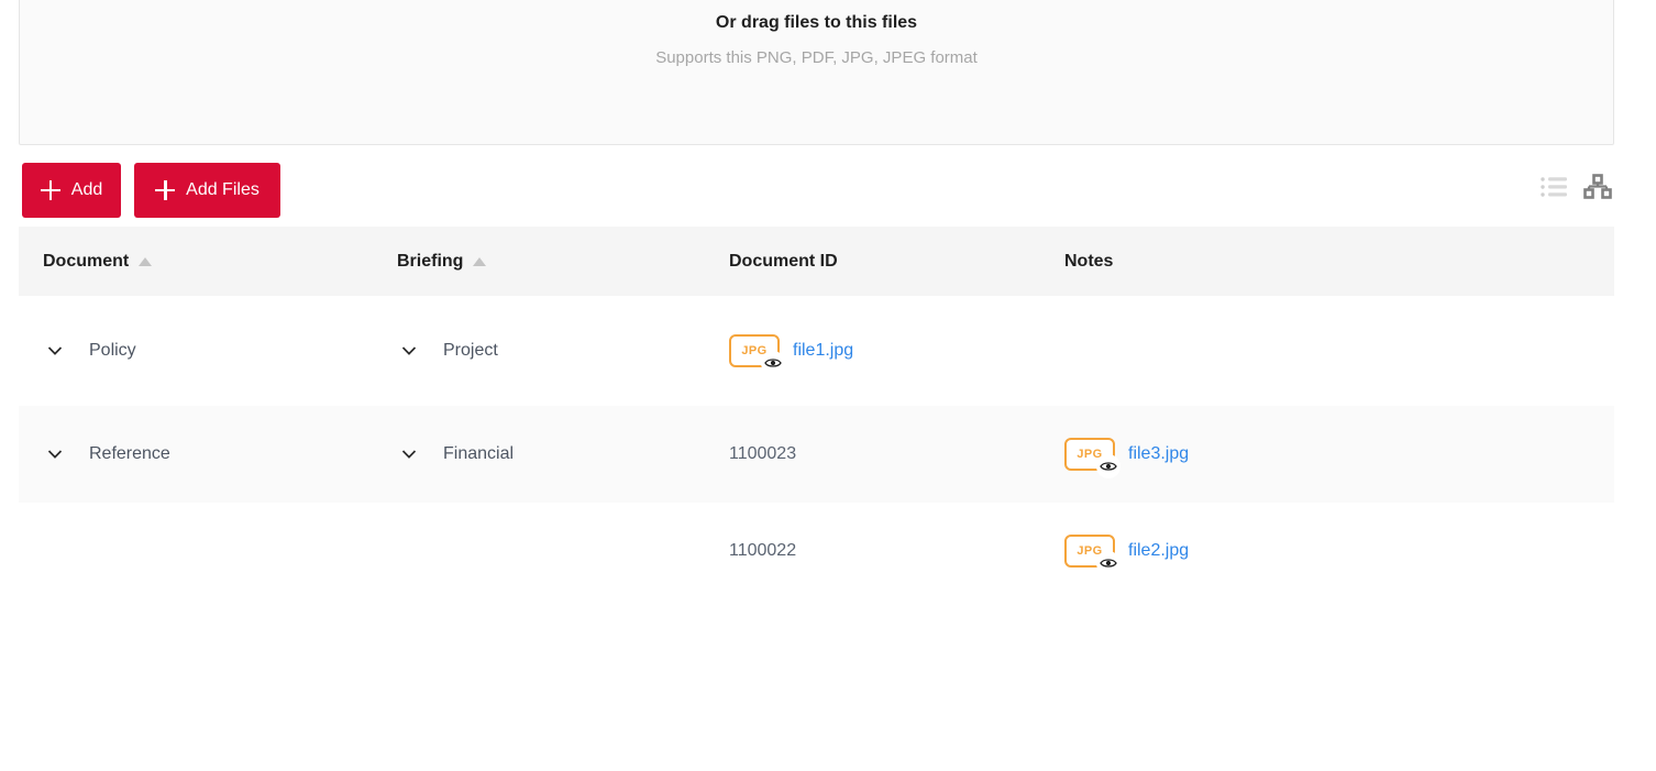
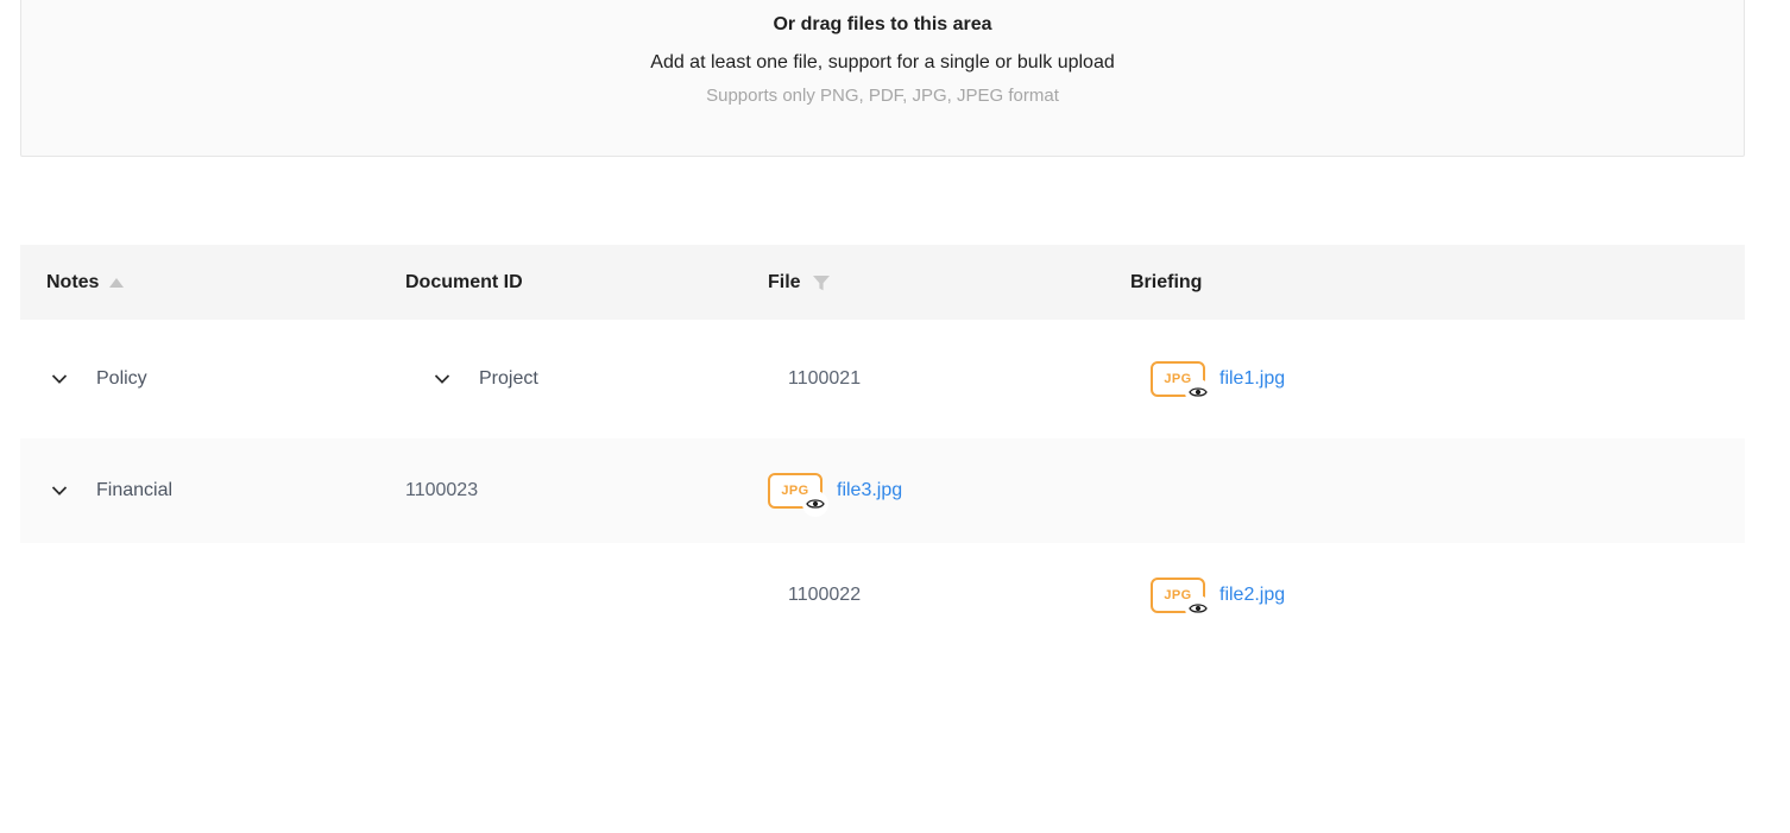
- Or drag files to this files
+ Or drag files to this area
+ Add at least one file, support for a single or bulk upload
- Supports this PNG, PDF, JPG, JPEG format
+ Supports only PNG, PDF, JPG, JPEG format
- Add
- Add Files
- Document
- Briefing
+ Notes
  Document ID
+ File
- Notes
+ Briefing
  Policy
  Project
+ 1100021
  JPG
  file1.jpg
- Reference
  Financial
  1100023
  JPG
  file3.jpg
  1100022
  JPG
  file2.jpg
